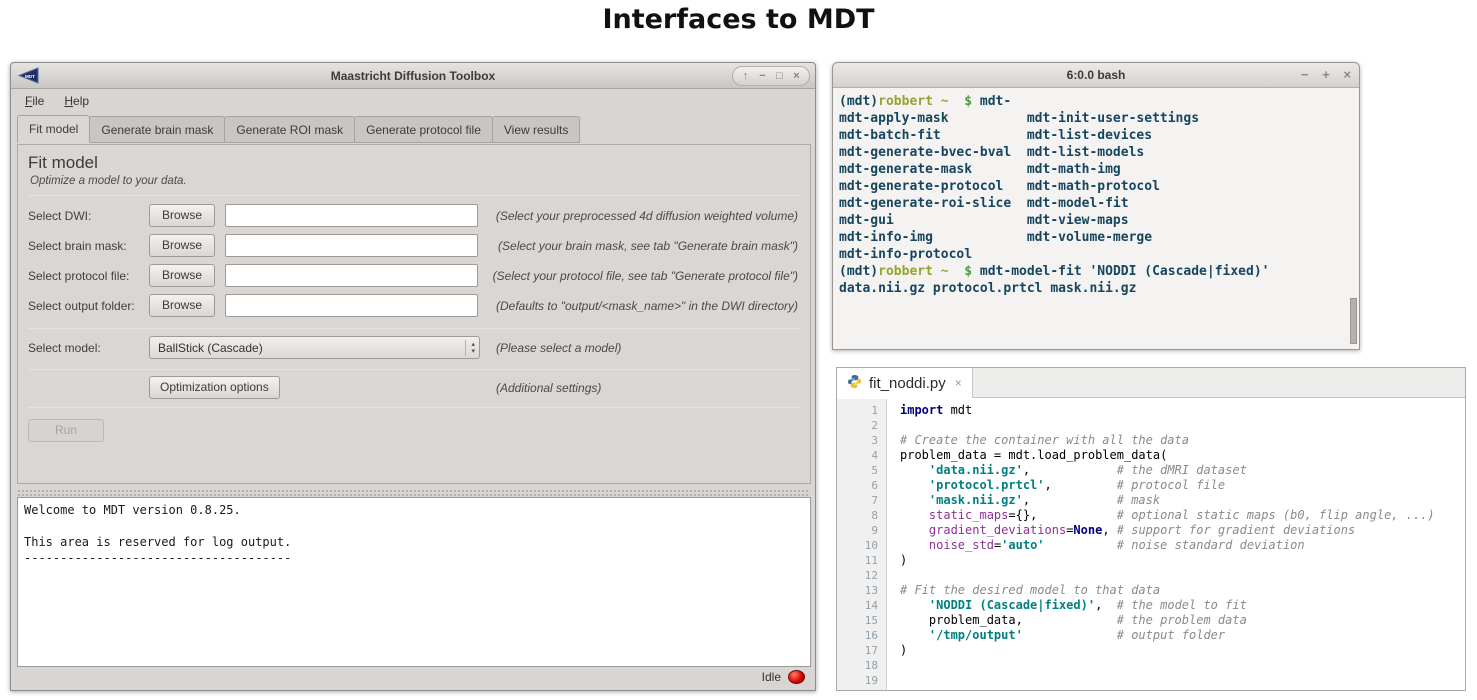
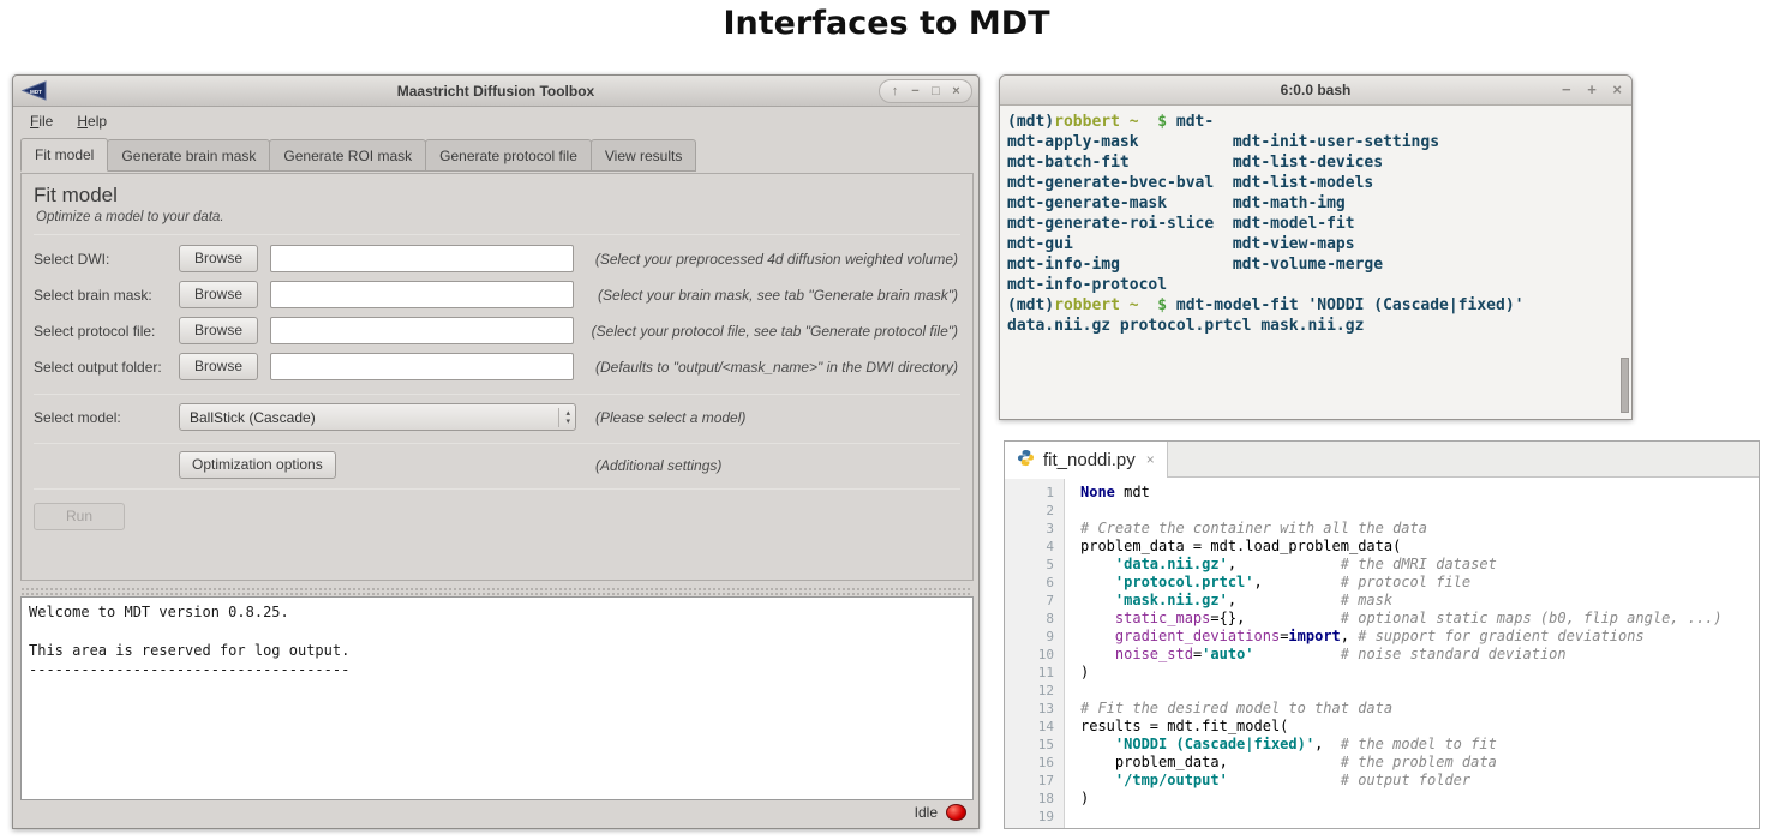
  Interfaces to MDT
  Maastricht Diffusion Toolbox
  ↑
  −
  □
  ×
  File Help
  Fit model Generate brain mask Generate ROI mask Generate protocol file View results
  Fit model
  Optimize a model to your data.
  Select DWI:
  Browse
  (Select your preprocessed 4d diffusion weighted volume)
  Select brain mask:
  Browse
  (Select your brain mask, see tab "Generate brain mask")
  Select protocol file:
  Browse
  (Select your protocol file, see tab "Generate protocol file")
  Select output folder:
  Browse
  (Defaults to "output/<mask_name>" in the DWI directory)
  Select model:
  BallStick (Cascade)
  (Please select a model)
  Optimization options
  (Additional settings)
  Run
  Welcome to MDT version 0.8.25.
  This area is reserved for log output.
  -------------------------------------
  Idle
  6:0.0 bash
  − + ×
  (mdt)robbert ~ $ mdt-
  mdt-apply-mask mdt-init-user-settings
  mdt-batch-fit mdt-list-devices
  mdt-generate-bvec-bval mdt-list-models
  mdt-generate-mask mdt-math-img
- mdt-generate-protocol mdt-math-protocol
  mdt-generate-roi-slice mdt-model-fit
  mdt-gui mdt-view-maps
  mdt-info-img mdt-volume-merge
  mdt-info-protocol
  (mdt)robbert ~ $ mdt-model-fit 'NODDI (Cascade|fixed)'
  data.nii.gz protocol.prtcl mask.nii.gz
  fit_noddi.py
  ×
  1
  2
  3
  4
  5
  6
  7
  8
  9
  10
  11
  12
  13
  14
  15
  16
  17
  18
  19
- import mdt
+ None mdt
  # Create the container with all the data
  problem_data = mdt.load_problem_data(
  'data.nii.gz', # the dMRI dataset
  'protocol.prtcl', # protocol file
  'mask.nii.gz', # mask
  static_maps={}, # optional static maps (b0, flip angle, ...)
- gradient_deviations=None, # support for gradient deviations
+ gradient_deviations=import, # support for gradient deviations
  noise_std='auto' # noise standard deviation
  )
  # Fit the desired model to that data
+ results = mdt.fit_model(
  'NODDI (Cascade|fixed)', # the model to fit
  problem_data, # the problem data
  '/tmp/output' # output folder
  )
